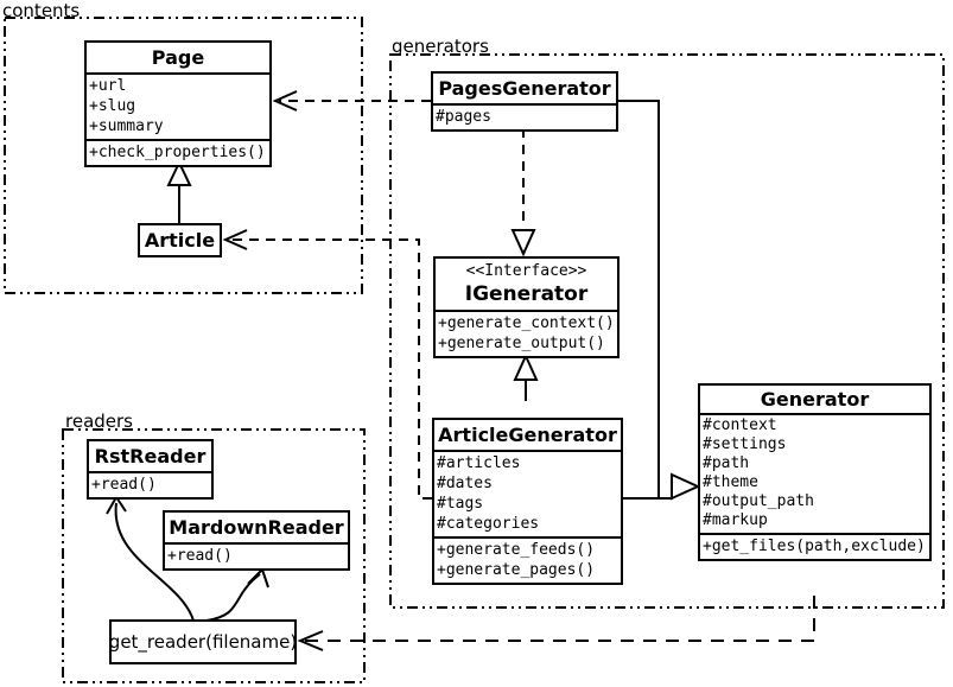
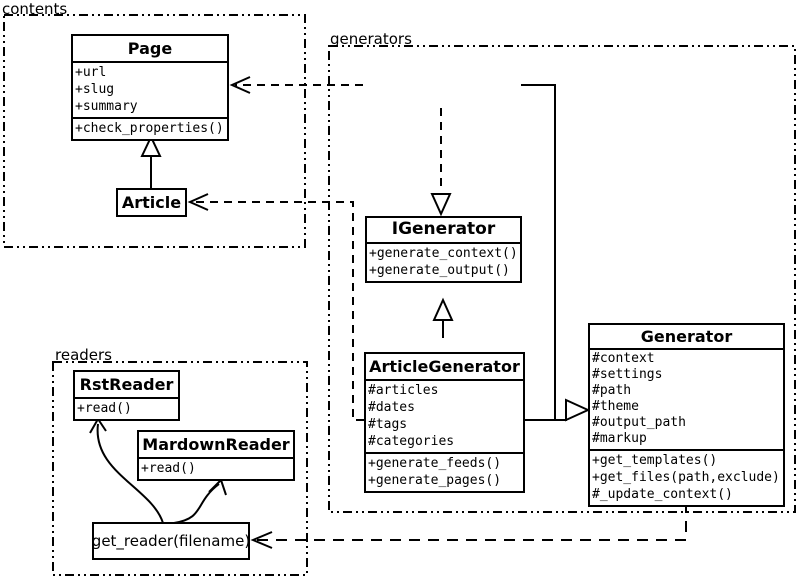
  contents
  generators
  readers
  Page
  +url
  +slug
  +summary
  +check_properties()
  Article
- PagesGenerator
- #pages
- <<Interface>>
  IGenerator
  +generate_context()
  +generate_output()
  ArticleGenerator
  #articles
  #dates
  #tags
  #categories
  +generate_feeds()
  +generate_pages()
  Generator
  #context
  #settings
  #path
  #theme
  #output_path
  #markup
+ +get_templates()
  +get_files(path,exclude)
+ #_update_context()
  RstReader
  +read()
  MardownReader
  +read()
  get_reader(filename)
